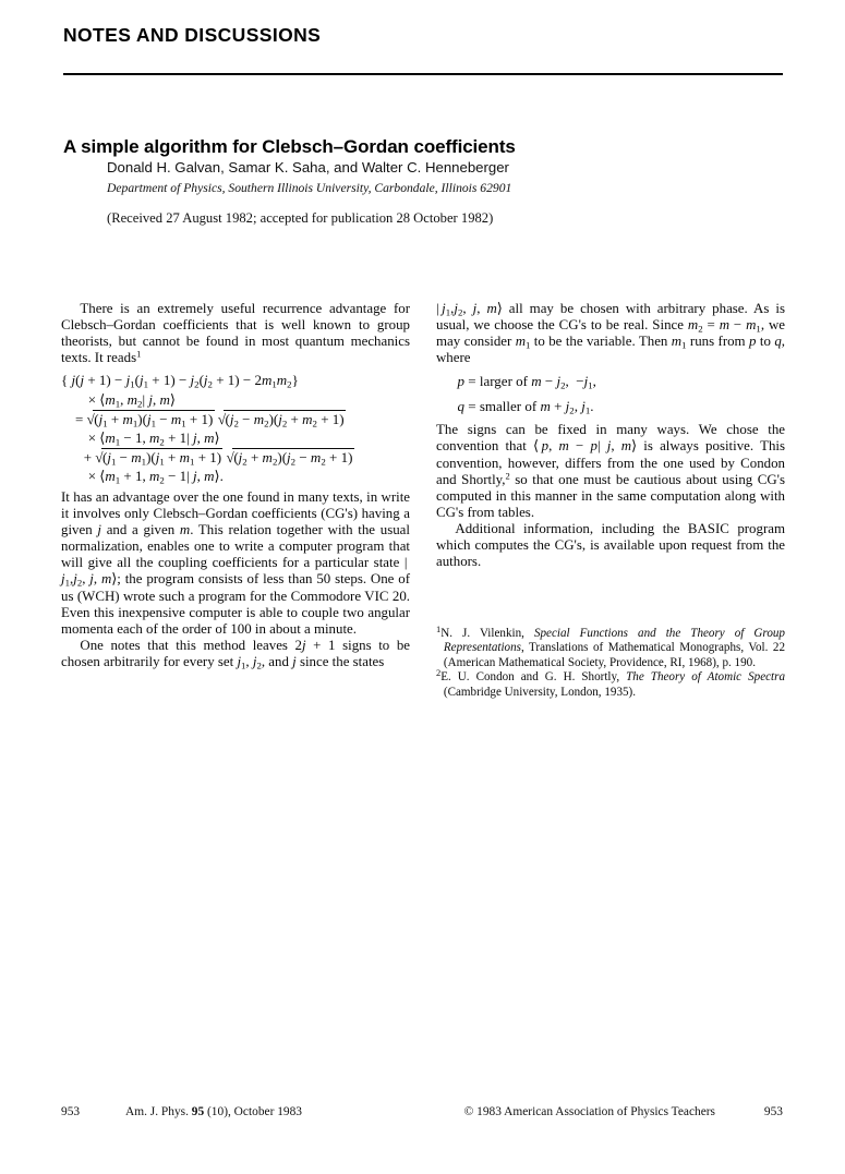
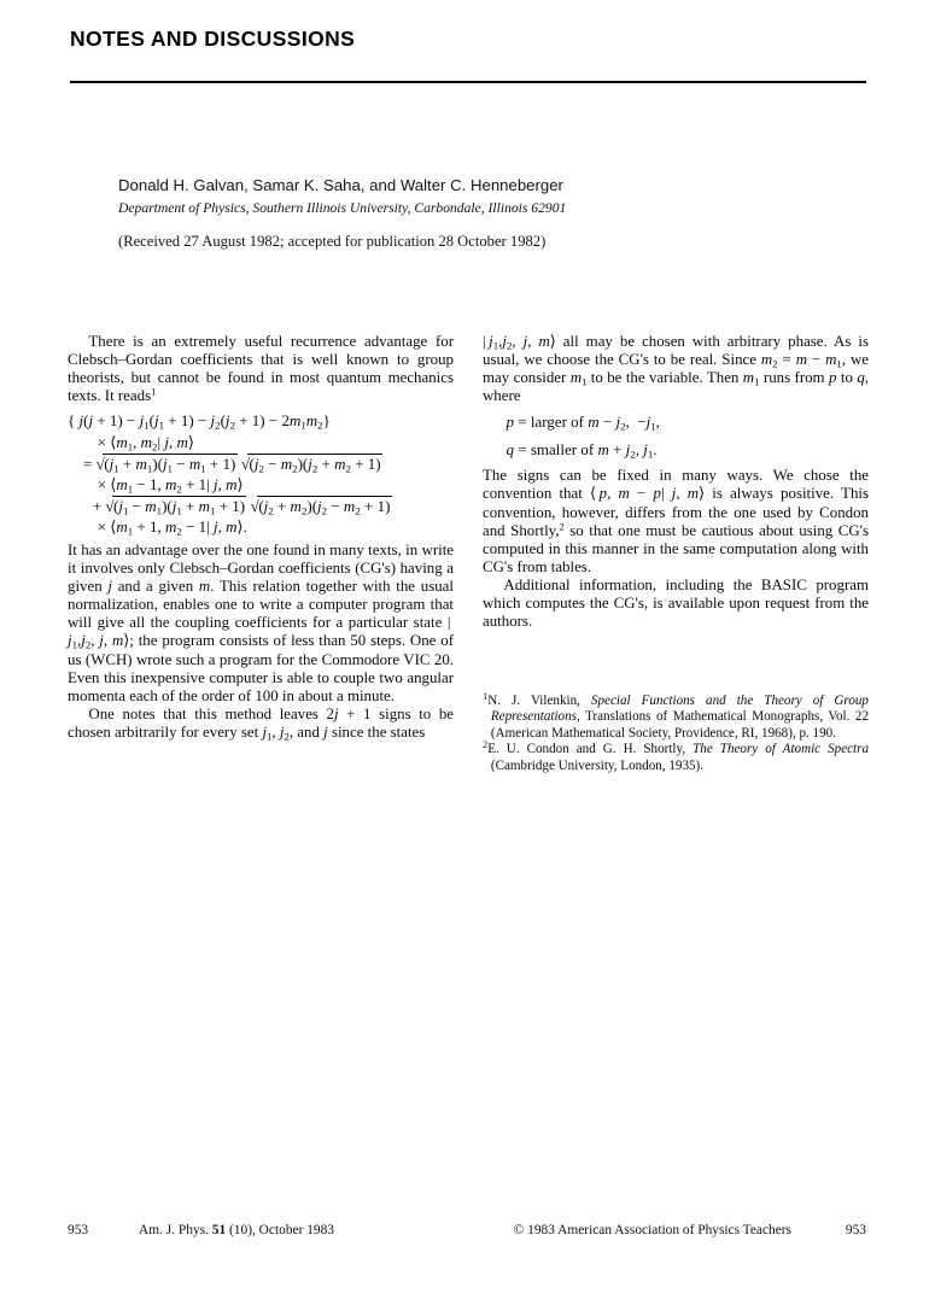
  NOTES AND DISCUSSIONS
- A simple algorithm for Clebsch–Gordan coefficients
  Donald H. Galvan, Samar K. Saha, and Walter C. Henneberger
  Department of Physics, Southern Illinois University, Carbondale, Illinois 62901
  (Received 27 August 1982; accepted for publication 28 October 1982)
  There is an extremely useful recurrence advantage for Clebsch–Gordan coefficients that is well known to group theorists, but cannot be found in most quantum mechanics texts. It reads1
  { j(j + 1) − j1(j1 + 1) − j2(j2 + 1) − 2m1m2}
  × ⟨m1, m2| j, m⟩
  = √(j1 + m1)(j1 − m1 + 1) √(j2 − m2)(j2 + m2 + 1)
  × ⟨m1 − 1, m2 + 1| j, m⟩
  + √(j1 − m1)(j1 + m1 + 1) √(j2 + m2)(j2 − m2 + 1)
  × ⟨m1 + 1, m2 − 1| j, m⟩.
  It has an advantage over the one found in many texts, in write it involves only Clebsch–Gordan coefficients (CG's) having a given j and a given m. This relation together with the usual normalization, enables one to write a computer program that will give all the coupling coefficients for a particular state | j1,j2, j, m⟩; the program consists of less than 50 steps. One of us (WCH) wrote such a program for the Commodore VIC 20. Even this inexpensive computer is able to couple two angular momenta each of the order of 100 in about a minute.
  One notes that this method leaves 2j + 1 signs to be chosen arbitrarily for every set j1, j2, and j since the states
  | j1,j2, j, m⟩ all may be chosen with arbitrary phase. As is usual, we choose the CG's to be real. Since m2 = m − m1, we may consider m1 to be the variable. Then m1 runs from p to q, where
  p = larger of m − j2, −j1,
  q = smaller of m + j2, j1.
  The signs can be fixed in many ways. We chose the convention that ⟨ p, m − p| j, m⟩ is always positive. This convention, however, differs from the one used by Condon and Shortly,2 so that one must be cautious about using CG's computed in this manner in the same computation along with CG's from tables.
  Additional information, including the BASIC program which computes the CG's, is available upon request from the authors.
  1N. J. Vilenkin, Special Functions and the Theory of Group Representations, Translations of Mathematical Monographs, Vol. 22 (American Mathematical Society, Providence, RI, 1968), p. 190.
  2E. U. Condon and G. H. Shortly, The Theory of Atomic Spectra (Cambridge University, London, 1935).
  953
- Am. J. Phys. 95 (10), October 1983
+ Am. J. Phys. 51 (10), October 1983
  © 1983 American Association of Physics Teachers
  953
